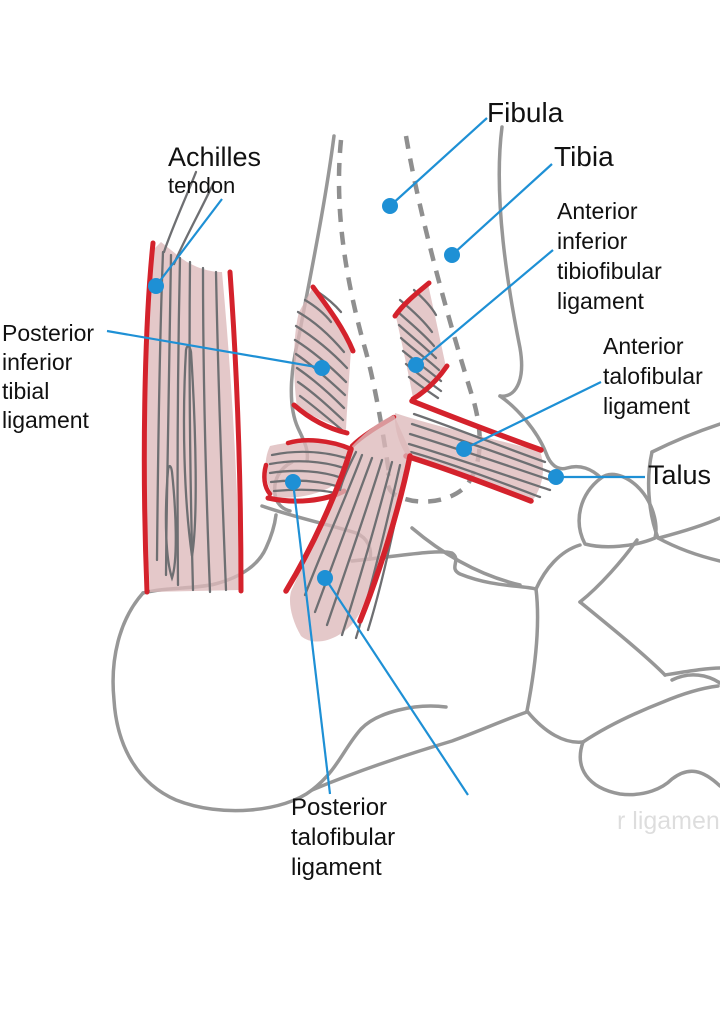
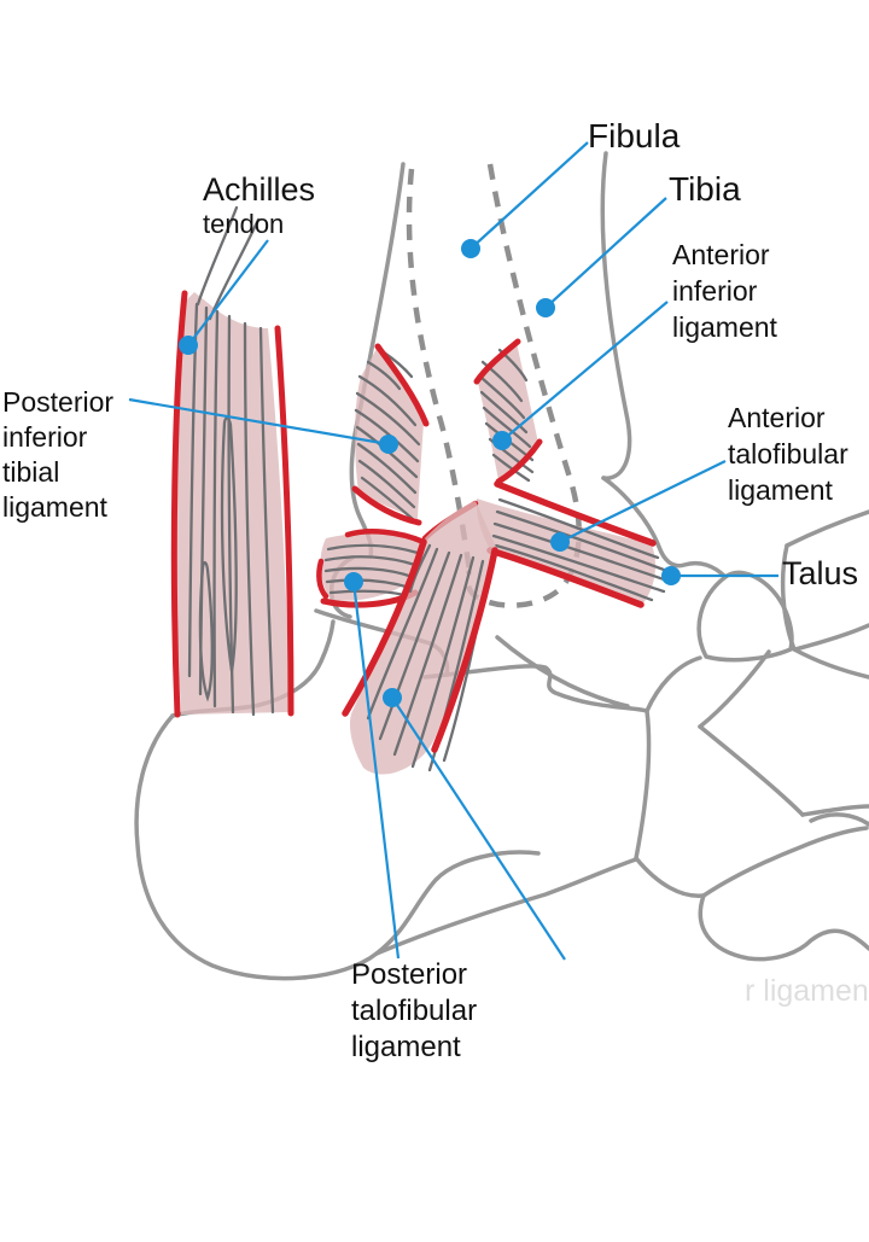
  Achilles
  tendon
  Fibula
  Tibia
  Anterior
  inferior
- tibiofibular
  ligament
  Anterior
  talofibular
  ligament
  Talus
  Posterior
  inferior
  tibial
  ligament
  Posterior
  talofibular
  ligament
  r ligamen
